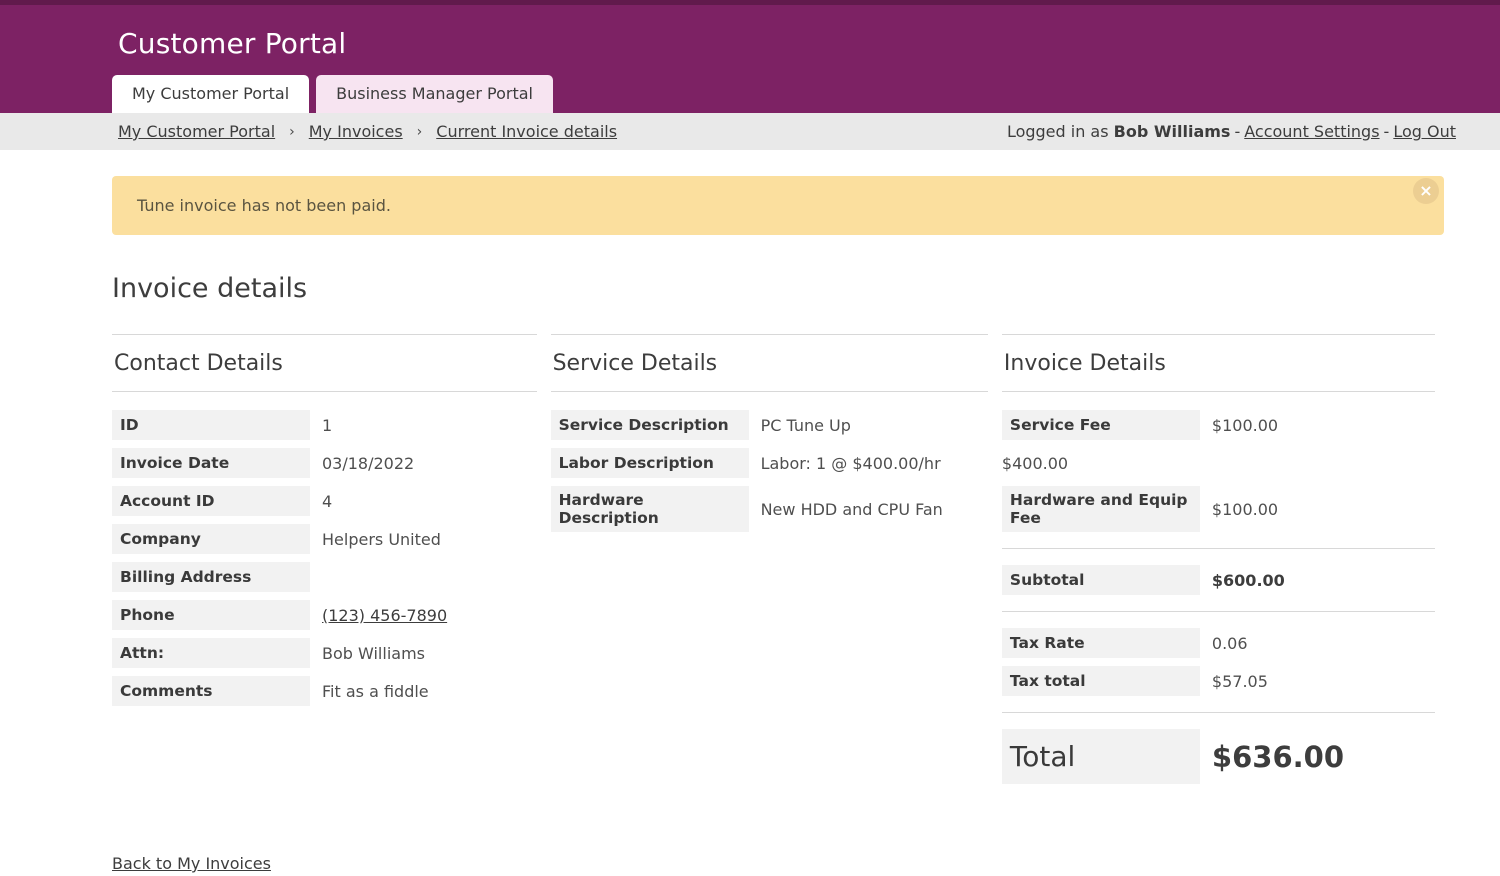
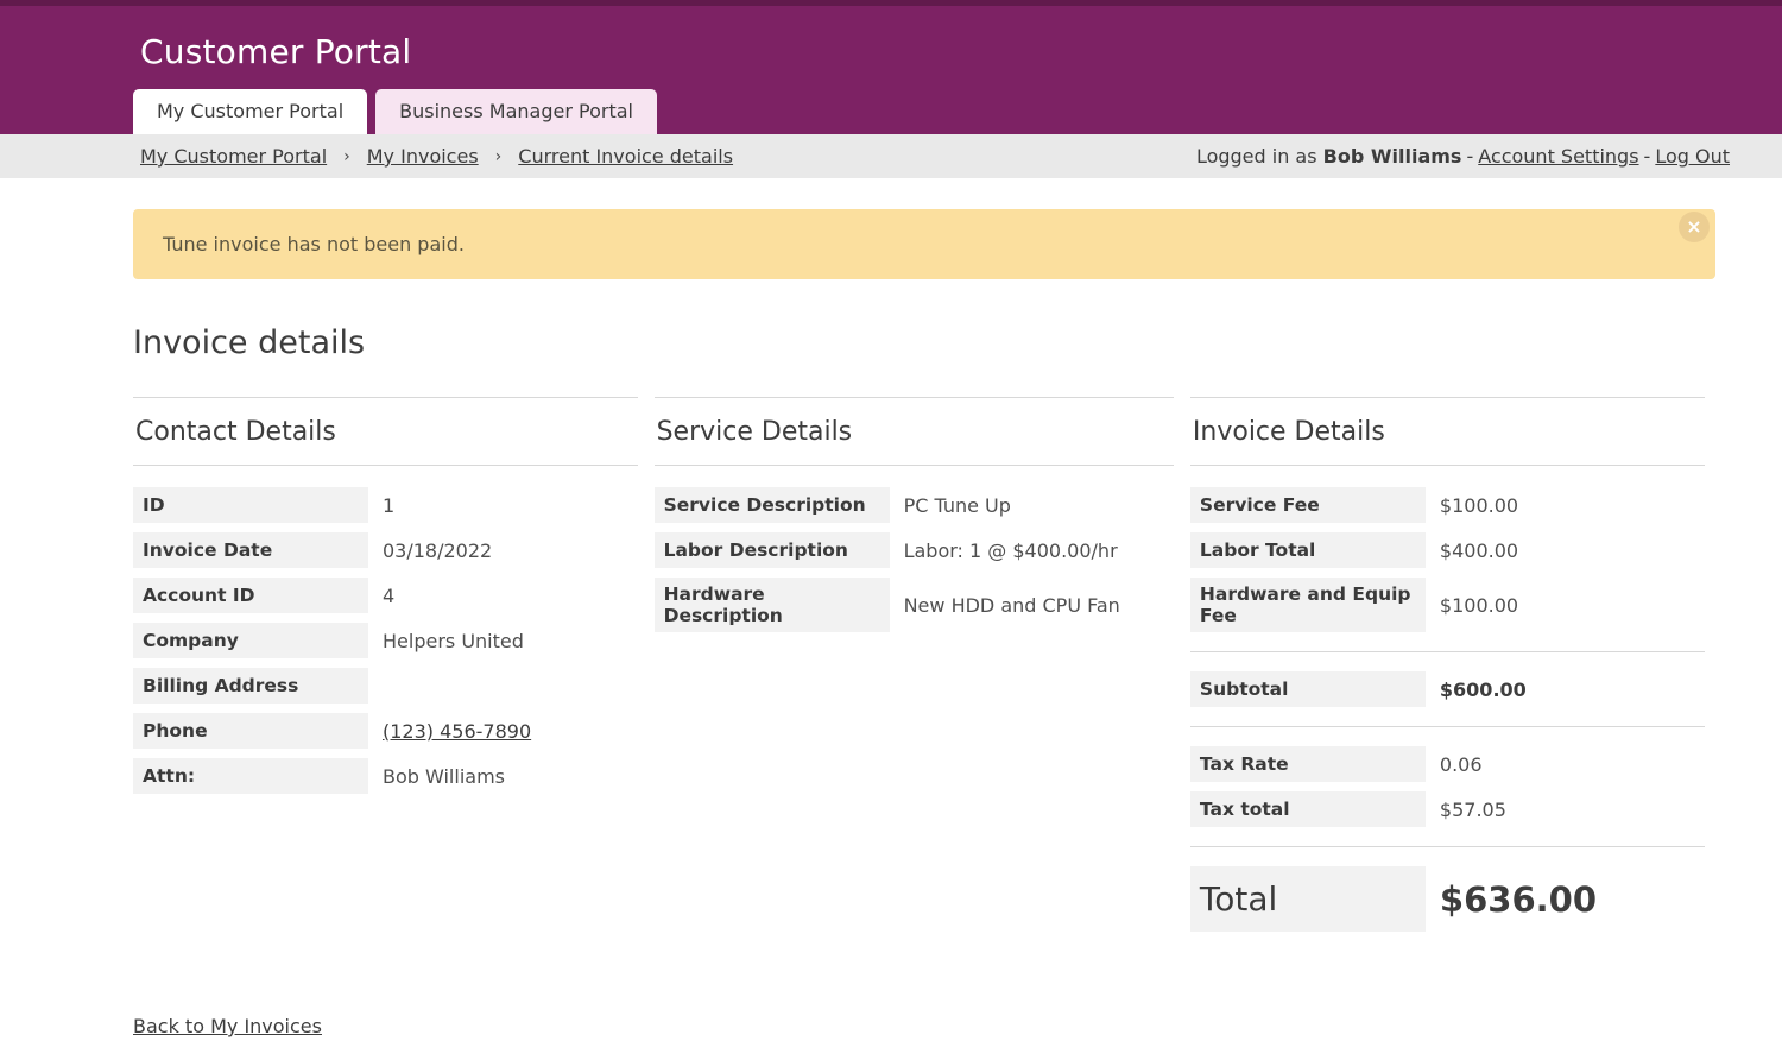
  Customer Portal
  My Customer Portal
  Business Manager Portal
  My Customer Portal
  ›
  My Invoices
  ›
  Current Invoice details
  Logged in as Bob Williams - Account Settings - Log Out
  Tune invoice has not been paid.
  ×
  Invoice details
  Contact Details
  ID
  1
  Invoice Date
  03/18/2022
  Account ID
  4
  Company
  Helpers United
  Billing Address
  Phone
  (123) 456-7890
  Attn:
  Bob Williams
- Comments
- Fit as a fiddle
  Service Details
  Service Description
  PC Tune Up
  Labor Description
  Labor: 1 @ $400.00/hr
  Hardware Description
  New HDD and CPU Fan
  Invoice Details
  Service Fee
  $100.00
+ Labor Total
  $400.00
  Hardware and Equip Fee
  $100.00
  Subtotal
  $600.00
  Tax Rate
  0.06
  Tax total
  $57.05
  Total
  $636.00
  Back to My Invoices
